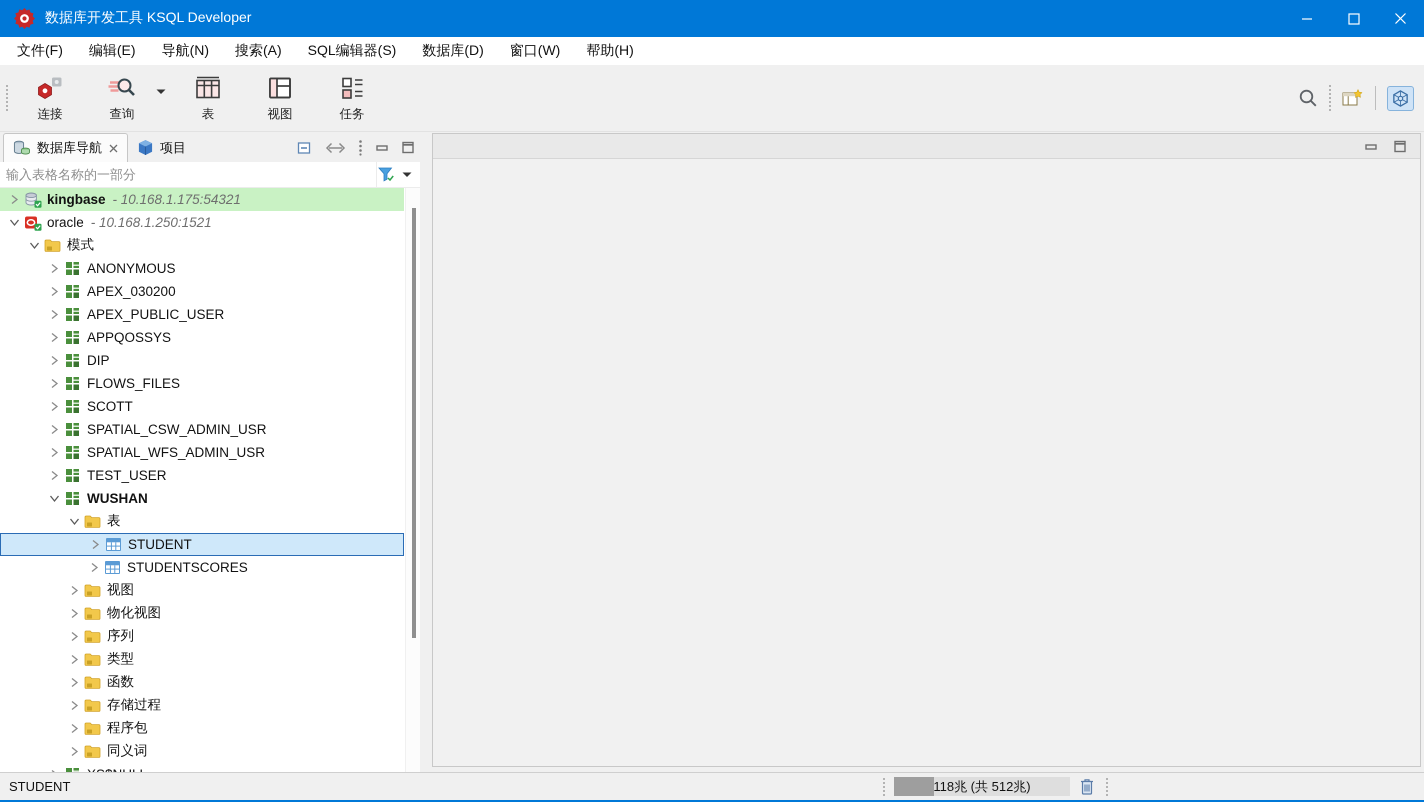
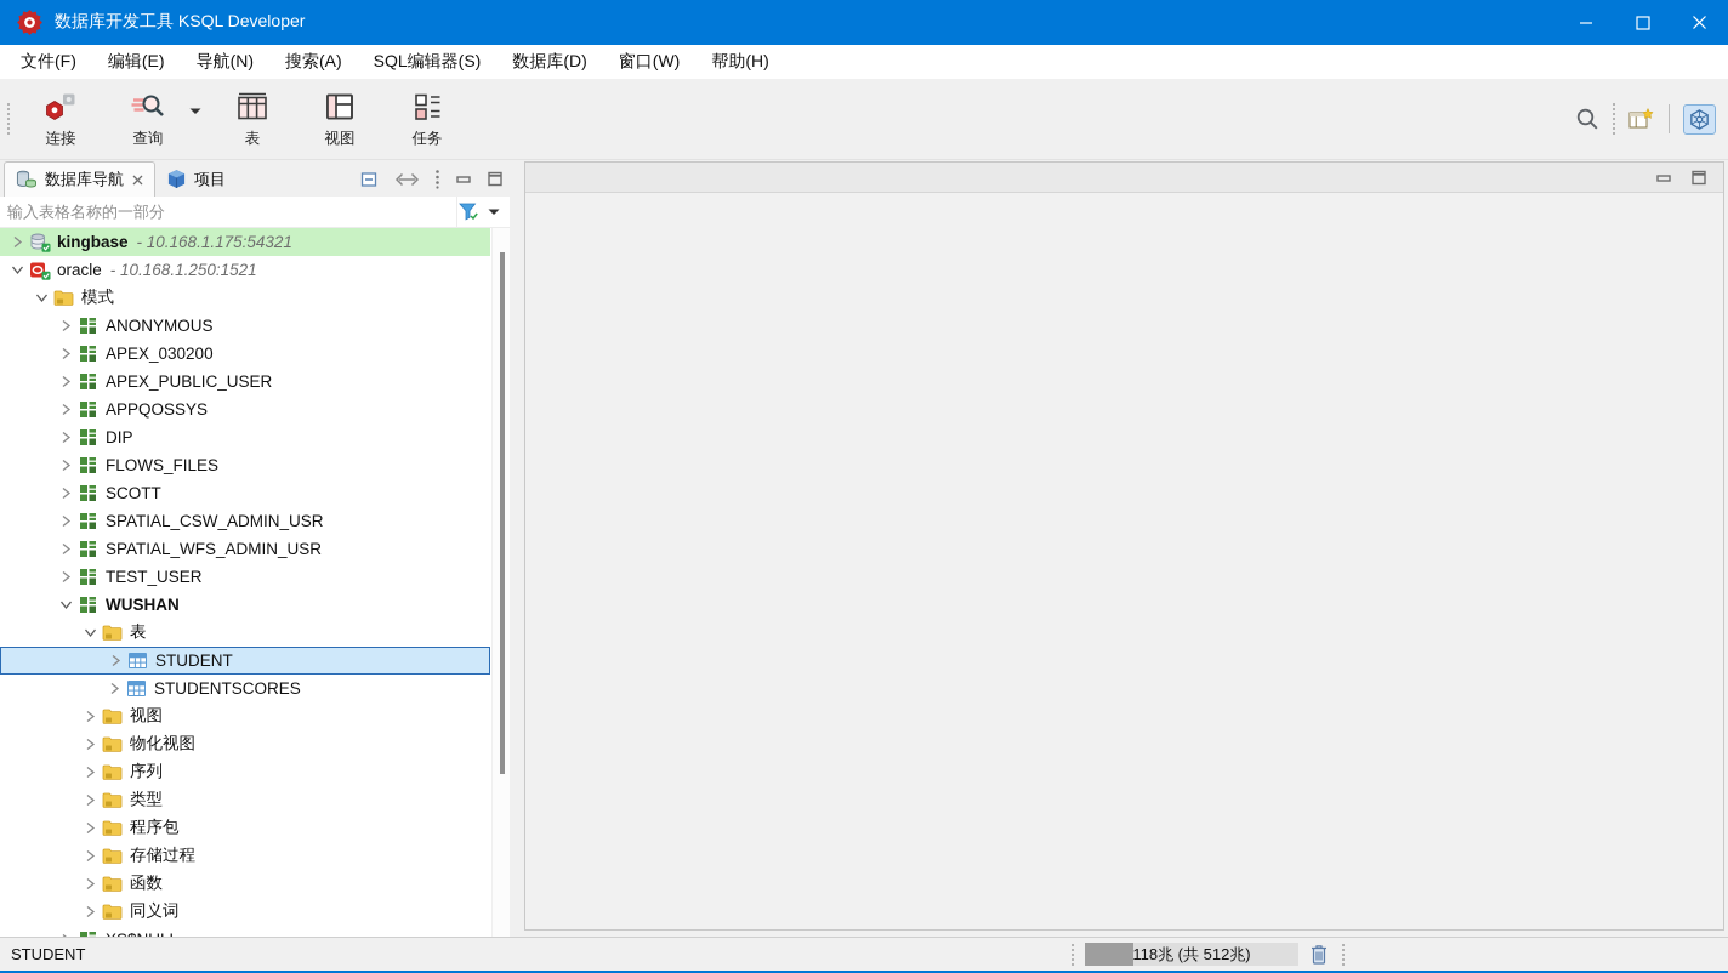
  数据库开发工具 KSQL Developer
  文件(F)
  编辑(E)
  导航(N)
  搜索(A)
  SQL编辑器(S)
  数据库(D)
  窗口(W)
  帮助(H)
  连接
  查询
  表
  视图
  任务
  数据库导航
  项目
  输入表格名称的一部分
  kingbase
  - 10.168.1.175:54321
  oracle
  - 10.168.1.250:1521
  模式
  ANONYMOUS
  APEX_030200
  APEX_PUBLIC_USER
  APPQOSSYS
  DIP
  FLOWS_FILES
  SCOTT
  SPATIAL_CSW_ADMIN_USR
  SPATIAL_WFS_ADMIN_USR
  TEST_USER
  WUSHAN
  表
  STUDENT
  STUDENTSCORES
  视图
  物化视图
  序列
  类型
- 函数
+ 程序包
  存储过程
- 程序包
+ 函数
  同义词
  STUDENT
  118兆 (共 512兆)
